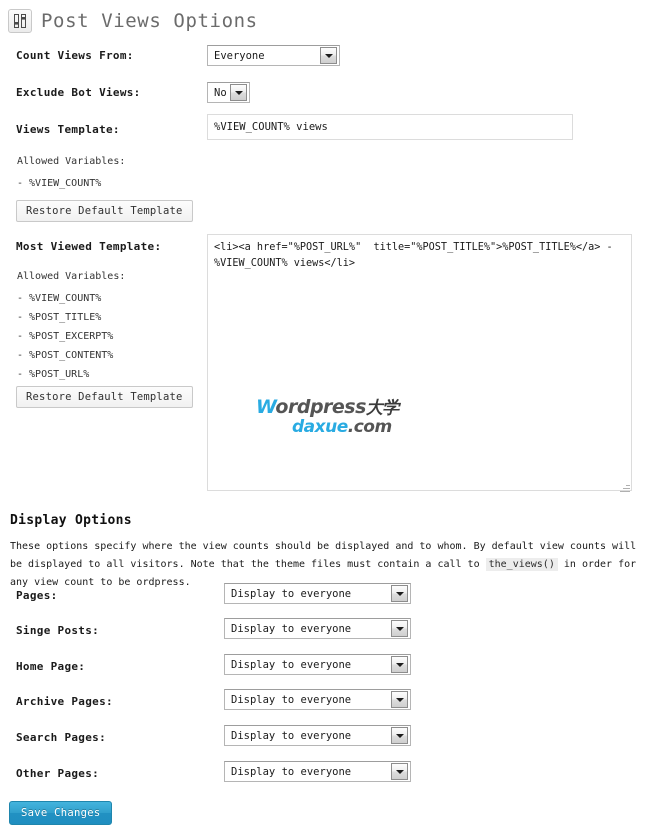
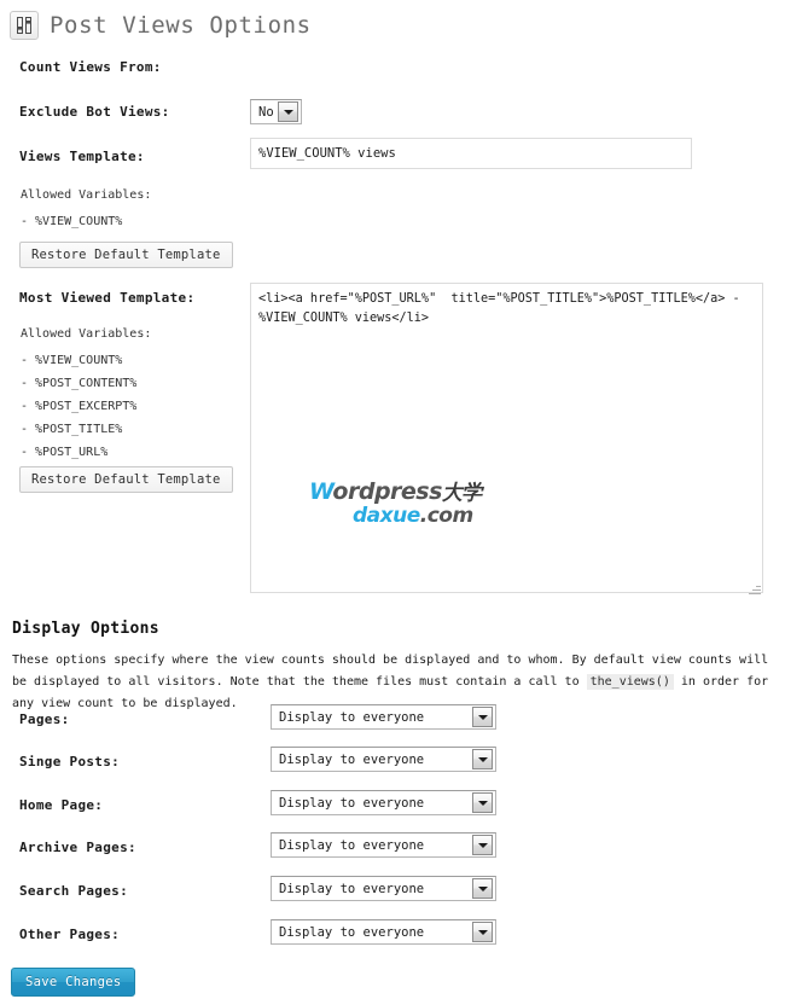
  Post Views Options
  Count Views From:
- Everyone
  Exclude Bot Views:
  No
  Views Template:
  %VIEW_COUNT% views
  Allowed Variables:
  - %VIEW_COUNT%
  Restore Default Template
  Most Viewed Template:
  Wordpress大学
  daxue.com
  Allowed Variables:
  - %VIEW_COUNT%
- - %POST_TITLE%
+ - %POST_CONTENT%
  - %POST_EXCERPT%
- - %POST_CONTENT%
+ - %POST_TITLE%
  - %POST_URL%
  Restore Default Template
  Display Options
- These options specify where the view counts should be displayed and to whom. By default view counts will be displayed to all visitors. Note that the theme files must contain a call to the_views() in order for any view count to be ordpress.
+ These options specify where the view counts should be displayed and to whom. By default view counts will be displayed to all visitors. Note that the theme files must contain a call to the_views() in order for any view count to be displayed.
  Pages:
  Display to everyone
  Singe Posts:
  Display to everyone
  Home Page:
  Display to everyone
  Archive Pages:
  Display to everyone
  Search Pages:
  Display to everyone
  Other Pages:
  Display to everyone
  Save Changes
